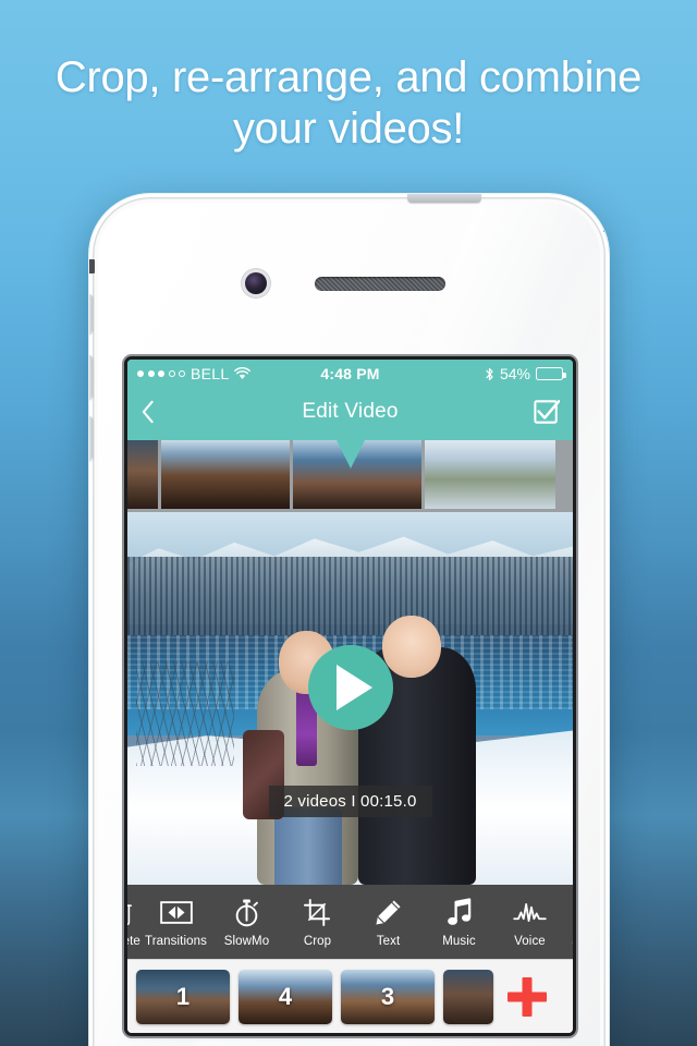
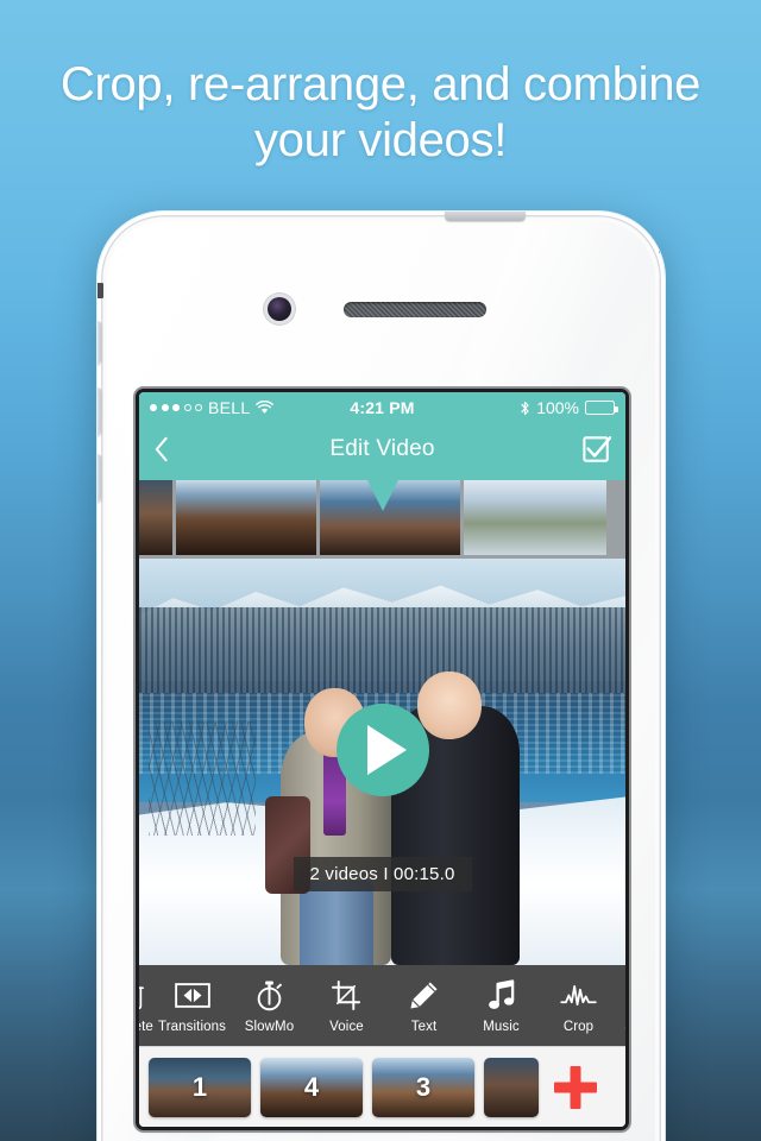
  Crop, re-arrange, and combine
  your videos!
  BELL
- 4:48 PM
+ 4:21 PM
- 54%
+ 100%
  Edit Video
  2 videos I 00:15.0
  Transitions
  SlowMo
- Crop
+ Voice
  Text
  Music
- Voice
+ Crop
  1
  4
  3
